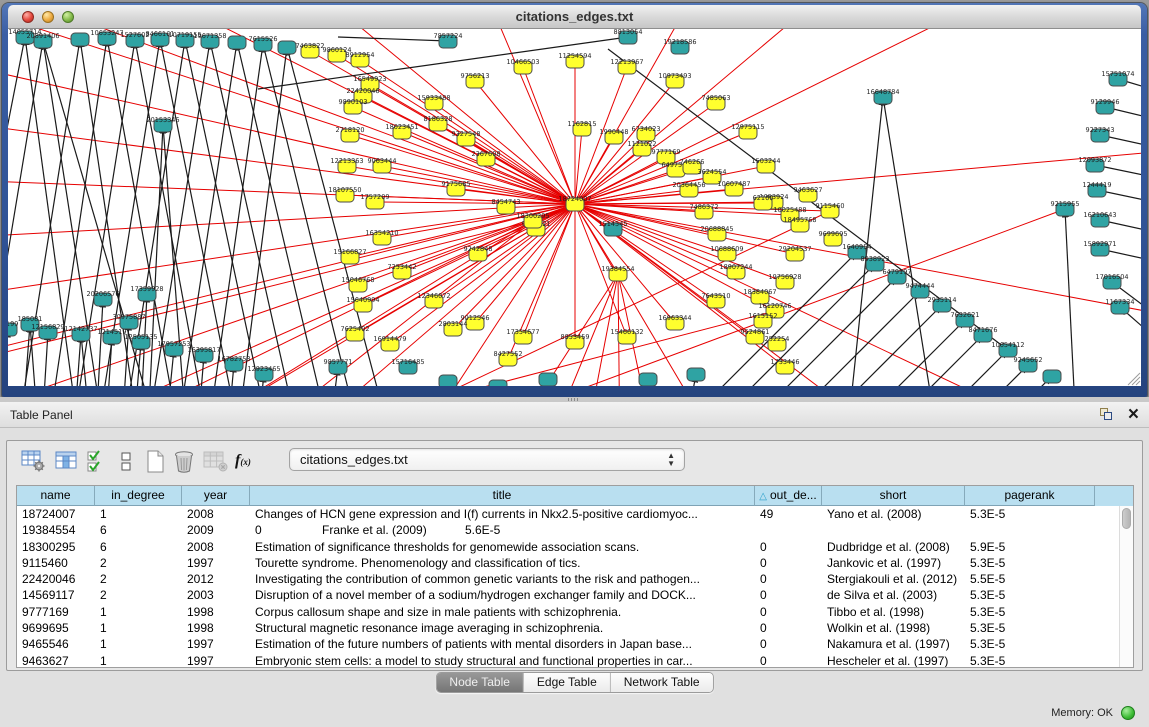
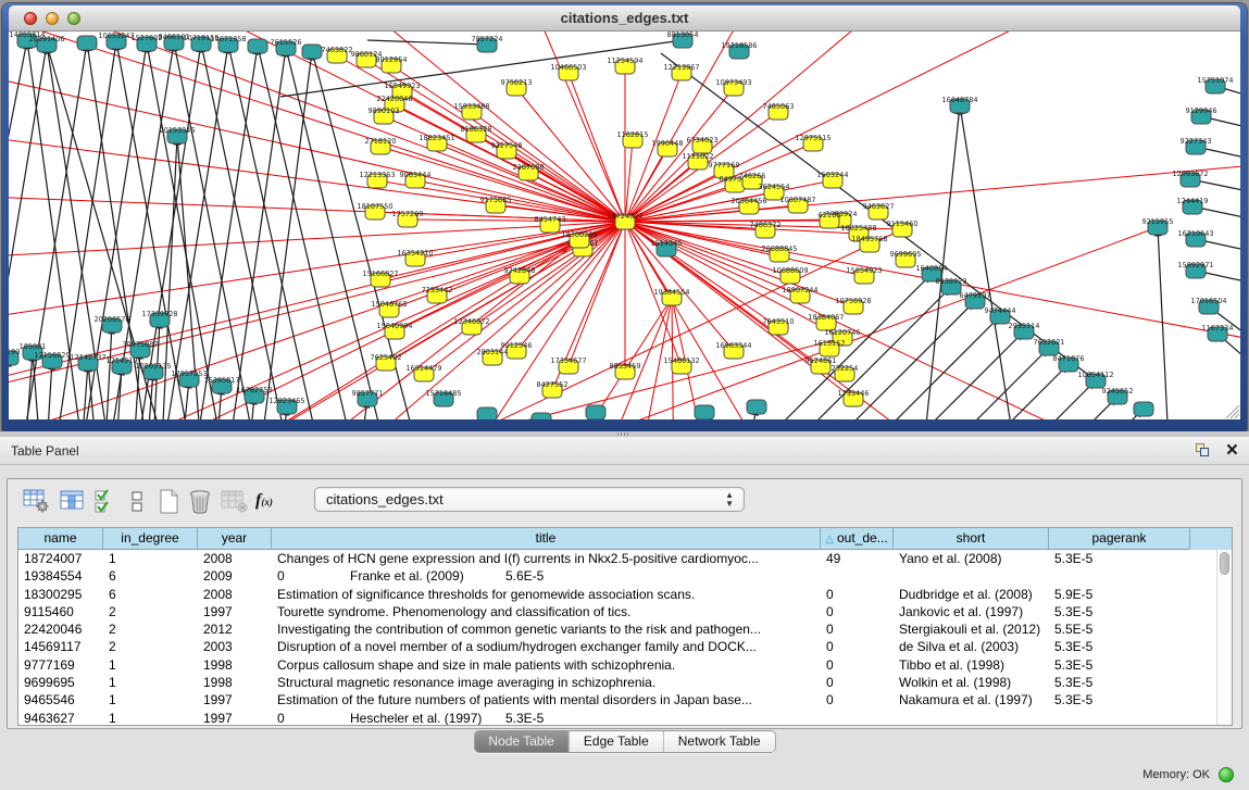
  citations_edges.txt
  14055714
  20891406
  10653247
  1527602
  8466161
  10719155
  19671358
  7615526
  7463822
  9860124
  8912954
  20153346
  16549923
  22420046
  9890103
  2718120
  12213363
  18107550
  11254594
  12213967
  10973493
  7485063
  12975115
  1503244
  7643510
  16963344
  15466132
  8853459
  17354677
  9012546
  12346072
  7253442
  16354210
  1757209
  9063444
  18023451
  15933488
  9756213
  10466503
  8186328
  9327548
  2367608
  9175685
  8454743
  9242848
  2803144
  8427552
  16914479
  15716485
  1162815
  1990448
  6734023
  1121022
  9777169
  64975
  746266
  3624554
  20364456
  10607487
  7486372
  20688845
  10688609
  18907244
  18724007
  18300295
  19384554
  1514545
  62160
  9463627
  10025488
  18495768
  9115460
  9699695
- 29204537
+ 15654923
  19756928
  18384067
  16120746
  1615152
  9524861
  252254
  1733446
  15166827
  15046768
  15640994
  7625402
  185081
  12156829
  12142737
  1214519
  20206576
  17359928
  30975887
  12505135
  17957253
  16395817
  16782753
  12923465
  9857771
  1640954
  8938923
  6479197
  9474444
  2935114
  7632621
  8471676
  10654112
  9245652
  15751074
  9129946
  9227343
  12093872
  1244419
  16210643
  15892971
  17016504
  1167334
  16648784
  9215955
  7857224
  8813054
  19218586
  Table Panel
  ×
  f(x)
  citations_edges.txt
  ▲
  ▼
  name
  in_degree
  year
  title
  △ out_de...
  short
  pagerank
  18724007
  1
  2008
  Changes of HCN gene expression and I(f) currents in Nkx2.5-positive cardiomyoc...
  49
  Yano et al. (2008)
  5.3E-5
  19384554
  6
  2009
  0
  Franke et al. (2009)
  5.6E-5
  18300295
  6
  2008
  Estimation of significance thresholds for genomewide association scans.
  0
  Dudbridge et al. (2008)
  5.9E-5
  9115460
  2
  1997
  Tourette syndrome. Phenomenology and classification of tics.
  0
  Jankovic et al. (1997)
  5.3E-5
  22420046
  2
  2012
  Investigating the contribution of common genetic variants to the risk and pathogen...
  0
  Stergiakouli et al. (2012)
  5.5E-5
  14569117
  2
  2003
  Disruption of a novel member of a sodium/hydrogen exchanger family and DOCK...
  0
  de Silva et al. (2003)
  5.3E-5
  9777169
  1
  1998
  Corpus callosum shape and size in male patients with schizophrenia.
  0
  Tibbo et al. (1998)
  5.3E-5
  9699695
  1
  1998
  Structural magnetic resonance image averaging in schizophrenia.
  0
  Wolkin et al. (1998)
  5.3E-5
  9465546
  1
  1997
  Estimation of the future numbers of patients with mental disorders in Japan base...
  0
  Nakamura et al. (1997)
  5.3E-5
  9463627
  1
  1997
- Embryonic stem cells: a model to study structural and functional properties in car...
  0
  Hescheler et al. (1997)
  5.3E-5
  Node Table
  Edge Table
  Network Table
  Memory: OK
